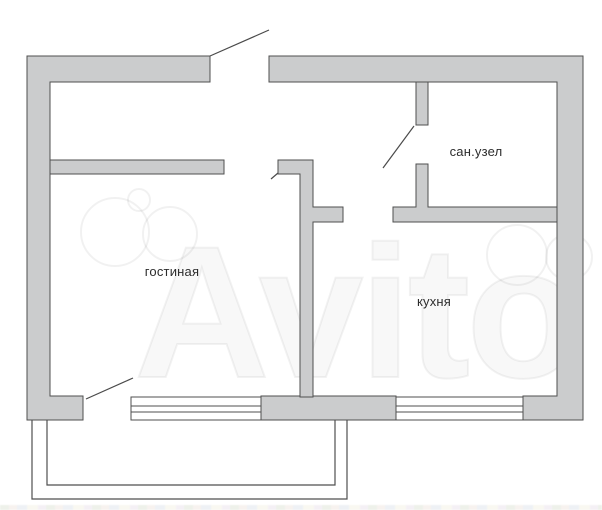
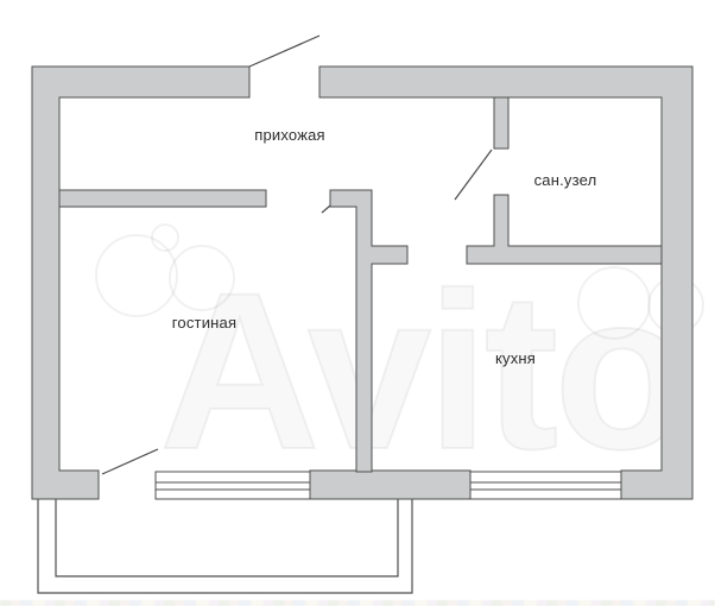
  Aito
+ прихожая
  сан.узел
  гостиная
  кухня
